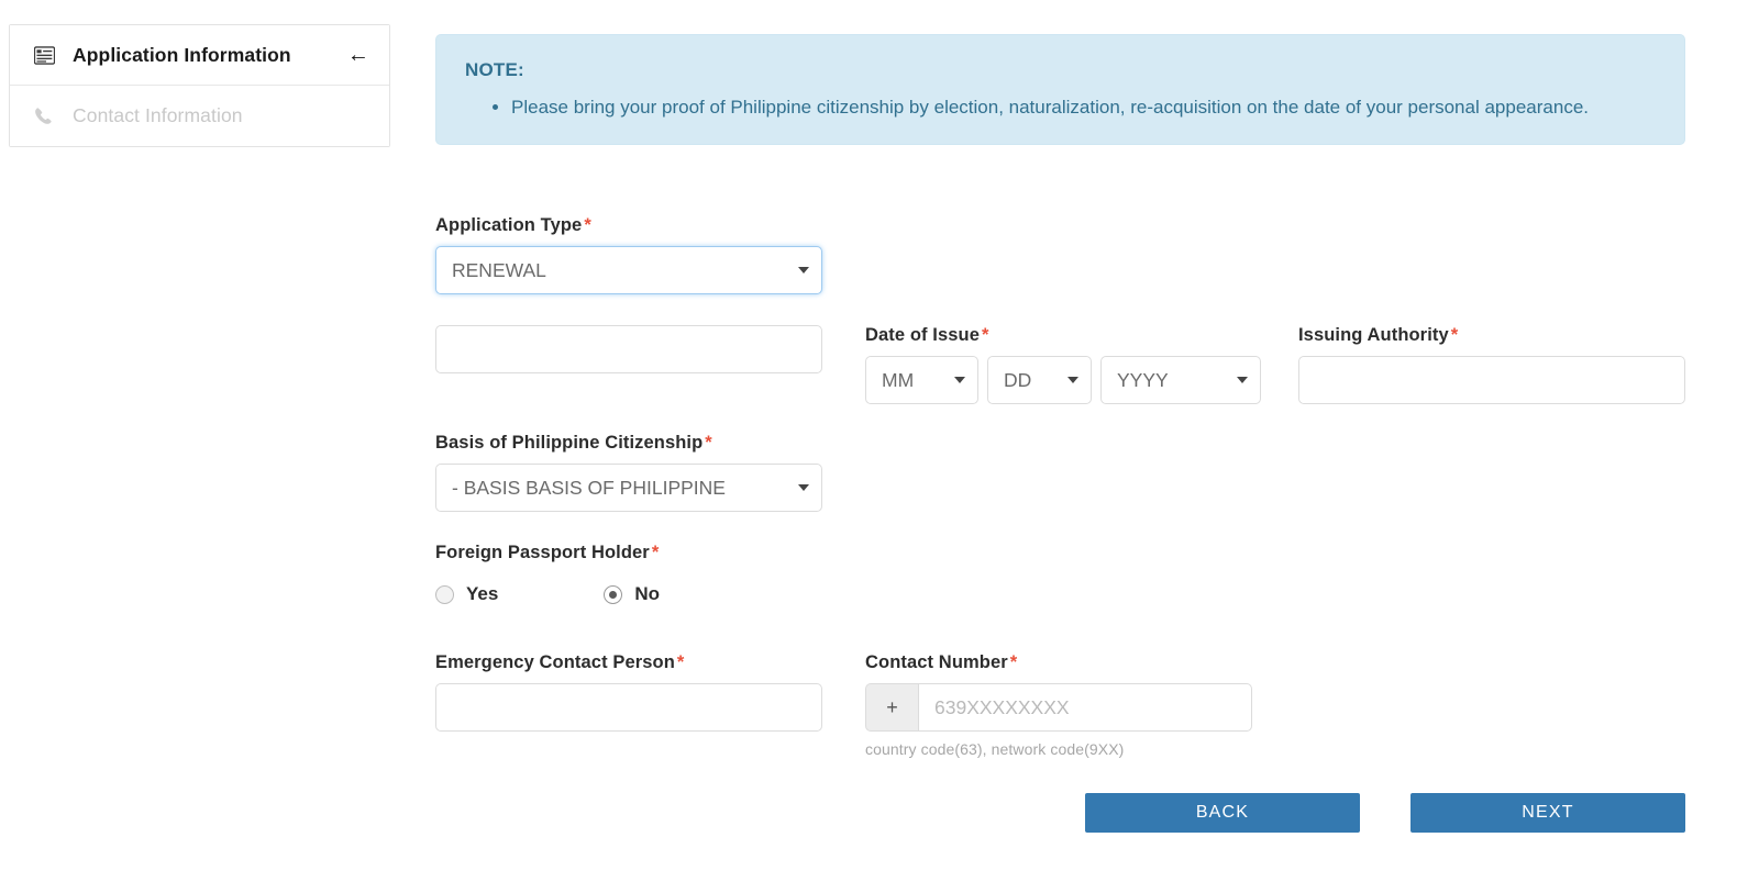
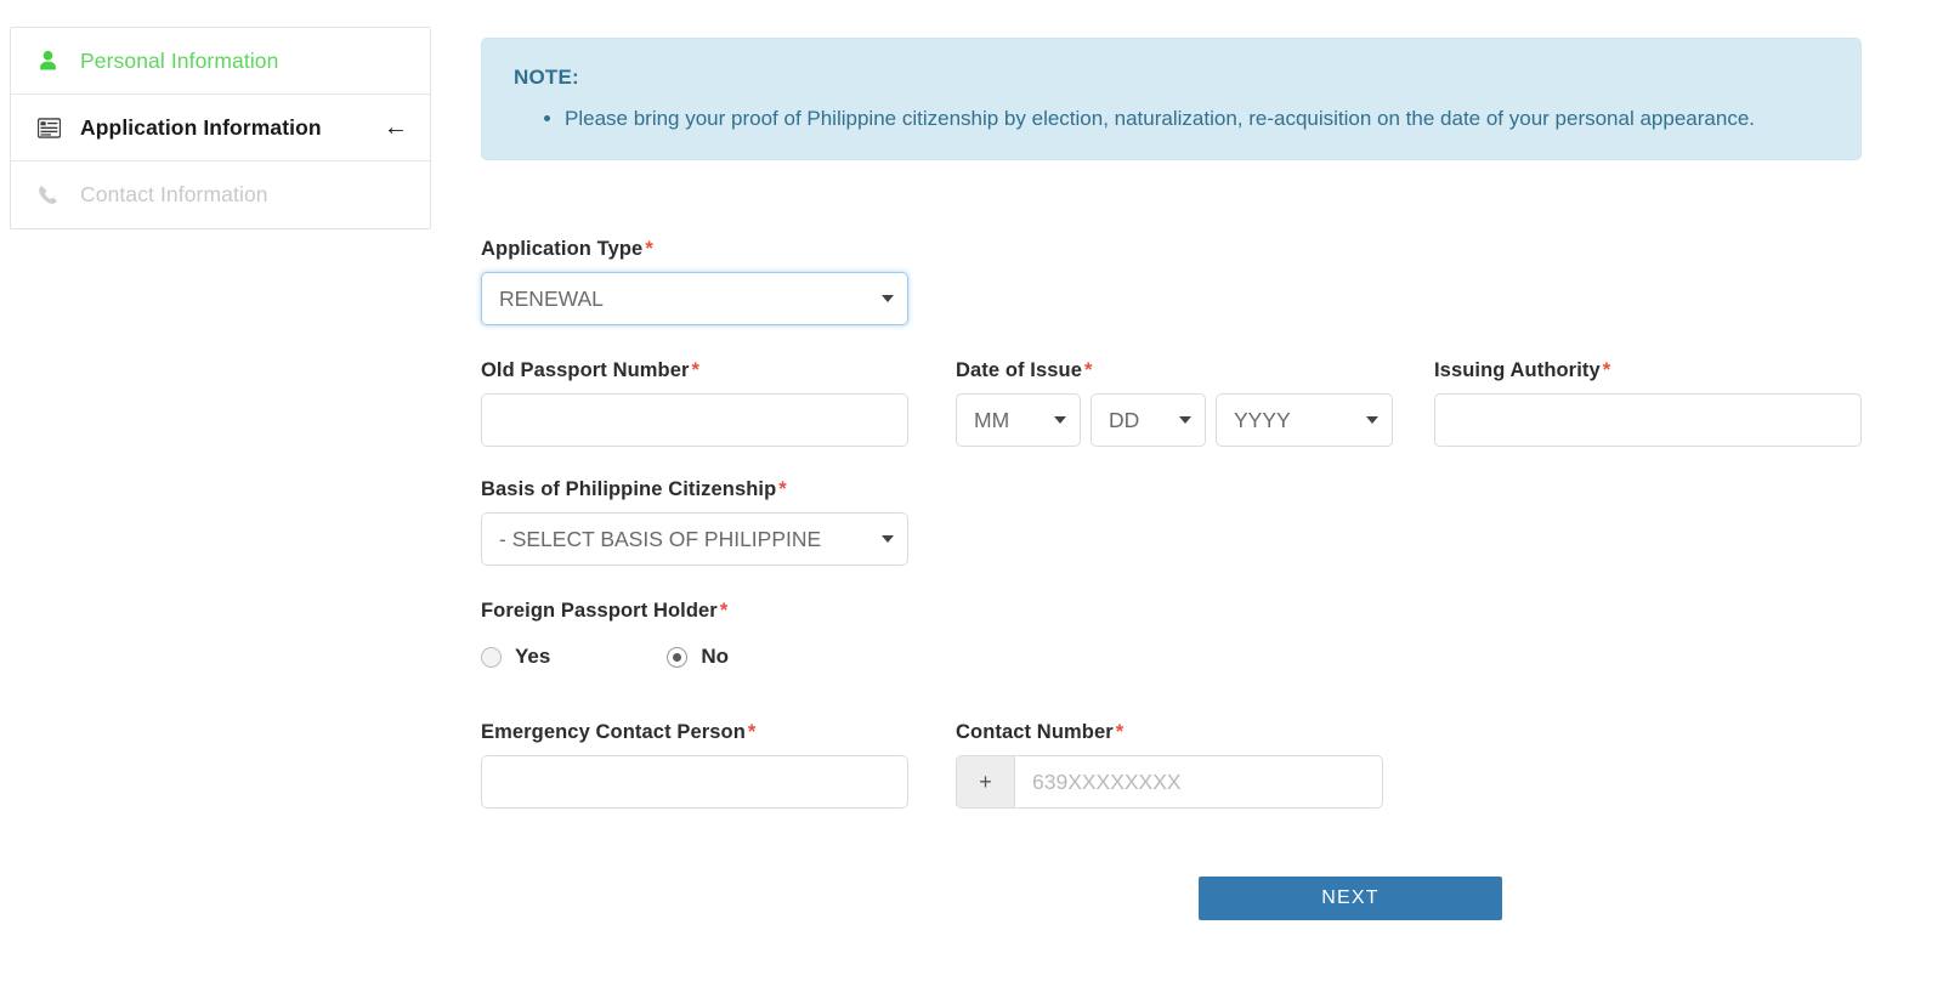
+ Personal Information
  Application Information
  ←
  Contact Information
  NOTE:
  Please bring your proof of Philippine citizenship by election, naturalization, re-acquisition on the date of your personal appearance.
  Application Type*
  RENEWAL
+ Old Passport Number*
  Date of Issue*
  MM
  DD
  YYYY
  Issuing Authority*
  Basis of Philippine Citizenship*
- - BASIS BASIS OF PHILIPPINE
+ - SELECT BASIS OF PHILIPPINE
  Foreign Passport Holder*
  Yes
  No
  Emergency Contact Person*
  Contact Number*
  +
  639XXXXXXXX
- country code(63), network code(9XX)
- BACK
  NEXT
